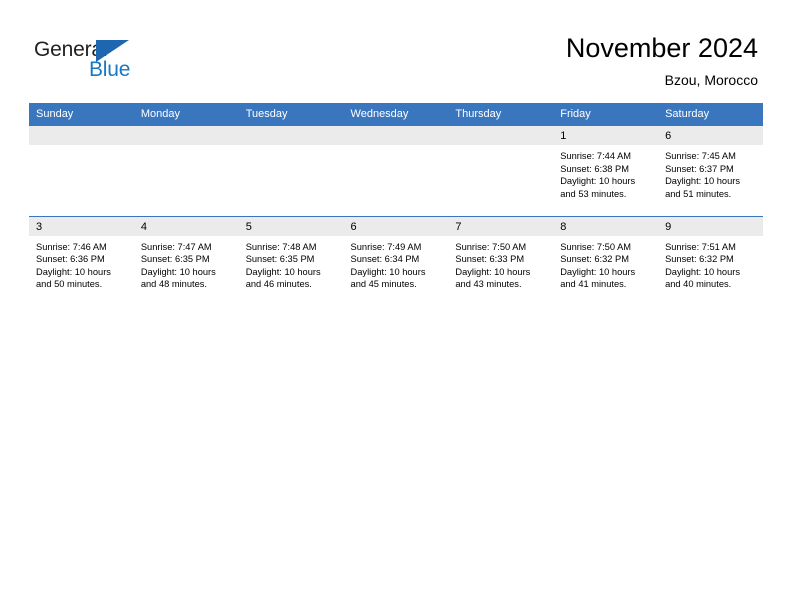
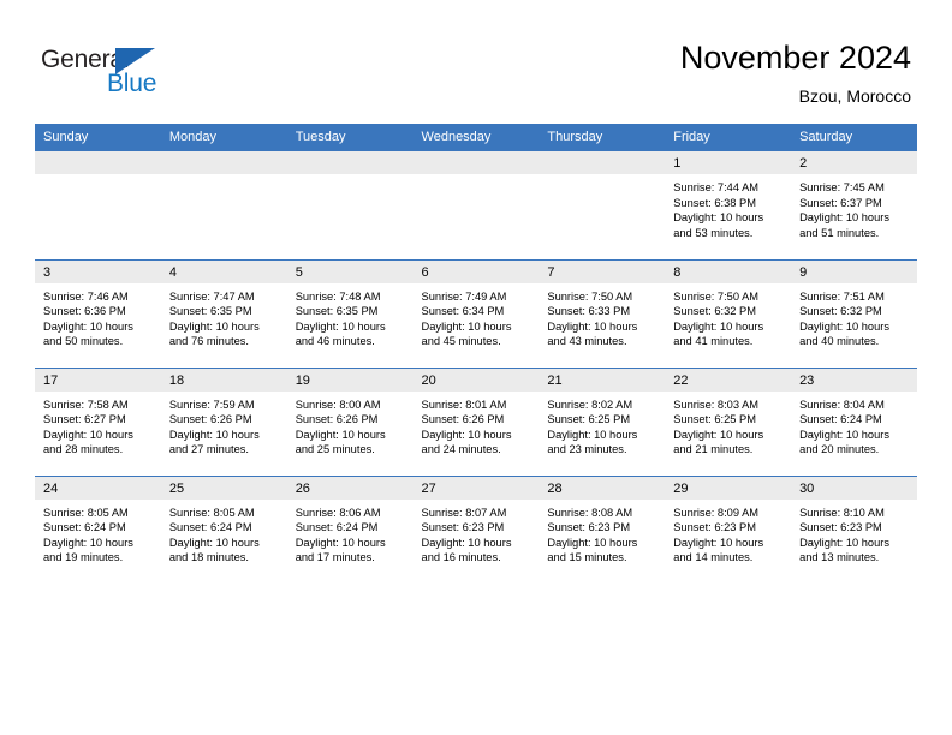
  General
  Blue
  November 2024
  Bzou, Morocco
  Sunday	Monday	Tuesday	Wednesday	Thursday	Friday	Saturday
- 					1Sunrise: 7:44 AMSunset: 6:38 PMDaylight: 10 hoursand 53 minutes.	6Sunrise: 7:45 AMSunset: 6:37 PMDaylight: 10 hoursand 51 minutes.
+ 					1Sunrise: 7:44 AMSunset: 6:38 PMDaylight: 10 hoursand 53 minutes.	2Sunrise: 7:45 AMSunset: 6:37 PMDaylight: 10 hoursand 51 minutes.
- 3Sunrise: 7:46 AMSunset: 6:36 PMDaylight: 10 hoursand 50 minutes.	4Sunrise: 7:47 AMSunset: 6:35 PMDaylight: 10 hoursand 48 minutes.	5Sunrise: 7:48 AMSunset: 6:35 PMDaylight: 10 hoursand 46 minutes.	6Sunrise: 7:49 AMSunset: 6:34 PMDaylight: 10 hoursand 45 minutes.	7Sunrise: 7:50 AMSunset: 6:33 PMDaylight: 10 hoursand 43 minutes.	8Sunrise: 7:50 AMSunset: 6:32 PMDaylight: 10 hoursand 41 minutes.	9Sunrise: 7:51 AMSunset: 6:32 PMDaylight: 10 hoursand 40 minutes.
+ 3Sunrise: 7:46 AMSunset: 6:36 PMDaylight: 10 hoursand 50 minutes.	4Sunrise: 7:47 AMSunset: 6:35 PMDaylight: 10 hoursand 76 minutes.	5Sunrise: 7:48 AMSunset: 6:35 PMDaylight: 10 hoursand 46 minutes.	6Sunrise: 7:49 AMSunset: 6:34 PMDaylight: 10 hoursand 45 minutes.	7Sunrise: 7:50 AMSunset: 6:33 PMDaylight: 10 hoursand 43 minutes.	8Sunrise: 7:50 AMSunset: 6:32 PMDaylight: 10 hoursand 41 minutes.	9Sunrise: 7:51 AMSunset: 6:32 PMDaylight: 10 hoursand 40 minutes.
+ 17Sunrise: 7:58 AMSunset: 6:27 PMDaylight: 10 hoursand 28 minutes.	18Sunrise: 7:59 AMSunset: 6:26 PMDaylight: 10 hoursand 27 minutes.	19Sunrise: 8:00 AMSunset: 6:26 PMDaylight: 10 hoursand 25 minutes.	20Sunrise: 8:01 AMSunset: 6:26 PMDaylight: 10 hoursand 24 minutes.	21Sunrise: 8:02 AMSunset: 6:25 PMDaylight: 10 hoursand 23 minutes.	22Sunrise: 8:03 AMSunset: 6:25 PMDaylight: 10 hoursand 21 minutes.	23Sunrise: 8:04 AMSunset: 6:24 PMDaylight: 10 hoursand 20 minutes.
+ 24Sunrise: 8:05 AMSunset: 6:24 PMDaylight: 10 hoursand 19 minutes.	25Sunrise: 8:05 AMSunset: 6:24 PMDaylight: 10 hoursand 18 minutes.	26Sunrise: 8:06 AMSunset: 6:24 PMDaylight: 10 hoursand 17 minutes.	27Sunrise: 8:07 AMSunset: 6:23 PMDaylight: 10 hoursand 16 minutes.	28Sunrise: 8:08 AMSunset: 6:23 PMDaylight: 10 hoursand 15 minutes.	29Sunrise: 8:09 AMSunset: 6:23 PMDaylight: 10 hoursand 14 minutes.	30Sunrise: 8:10 AMSunset: 6:23 PMDaylight: 10 hoursand 13 minutes.
